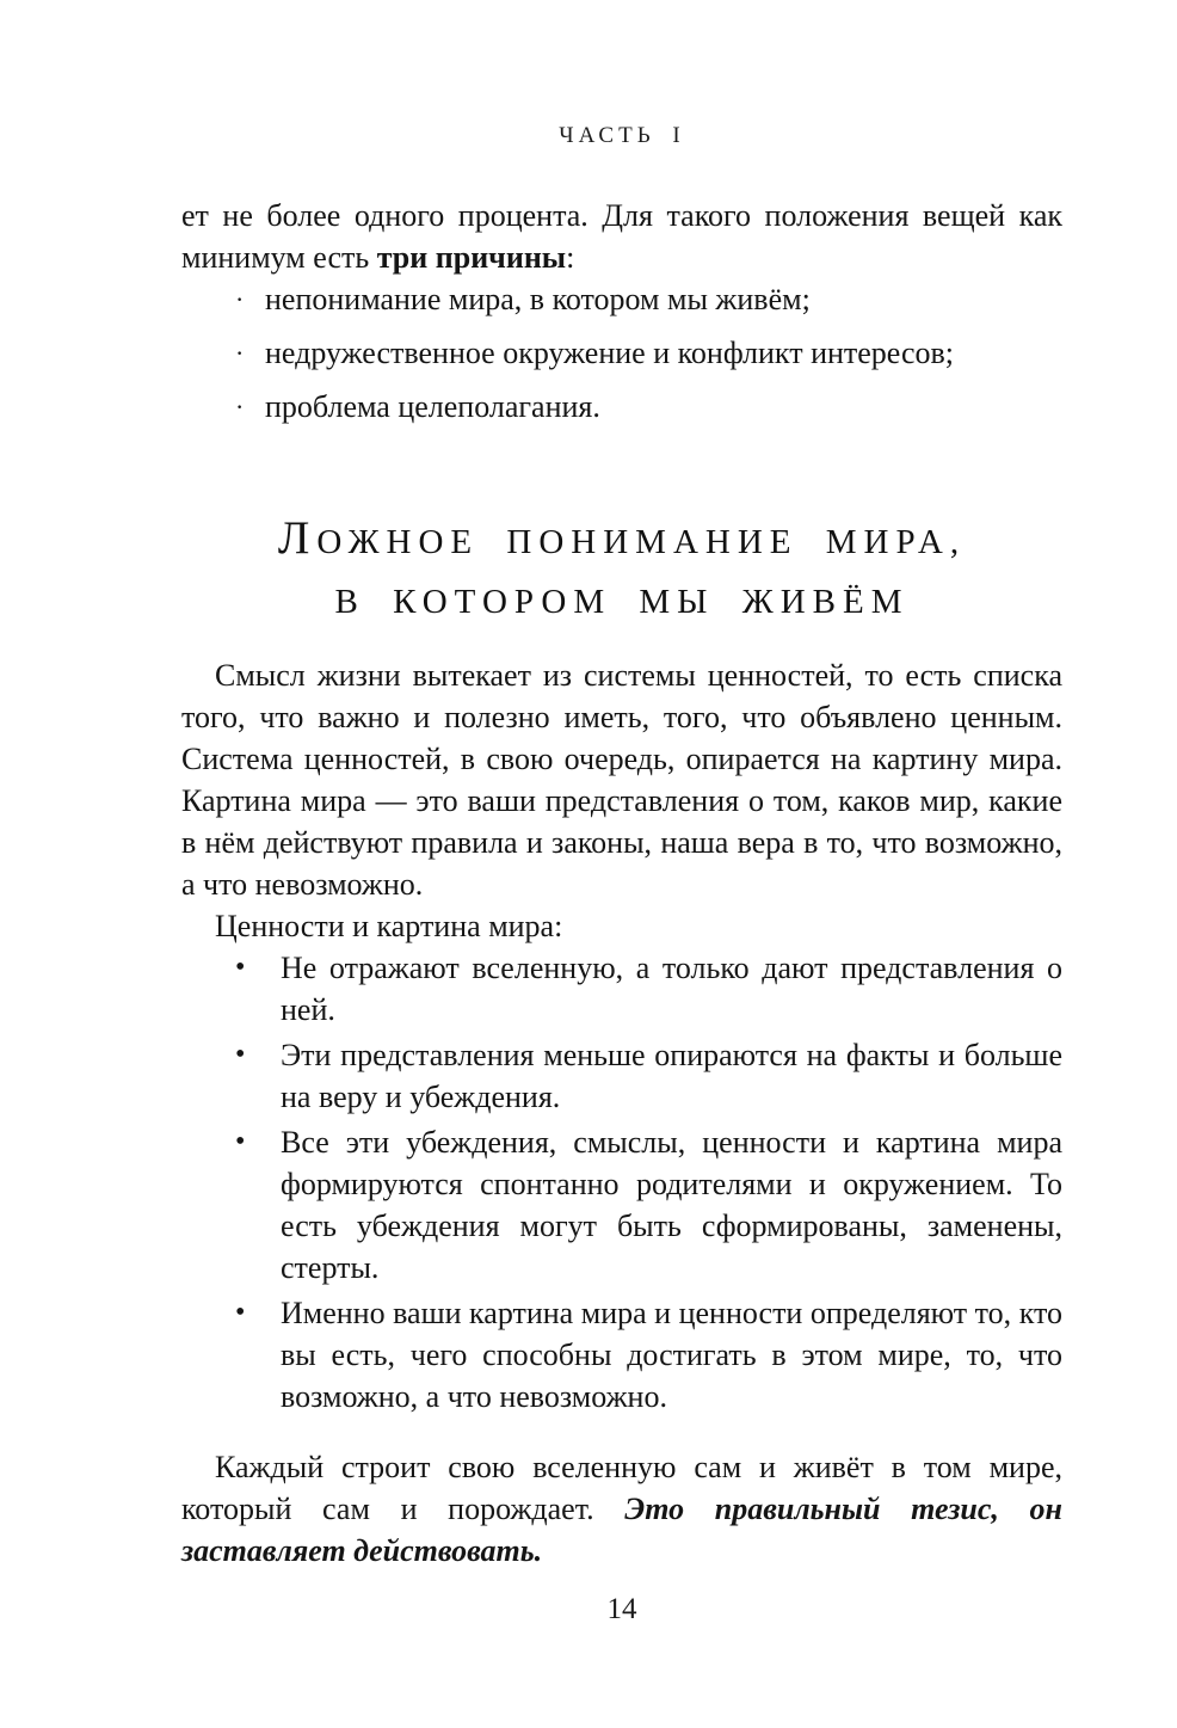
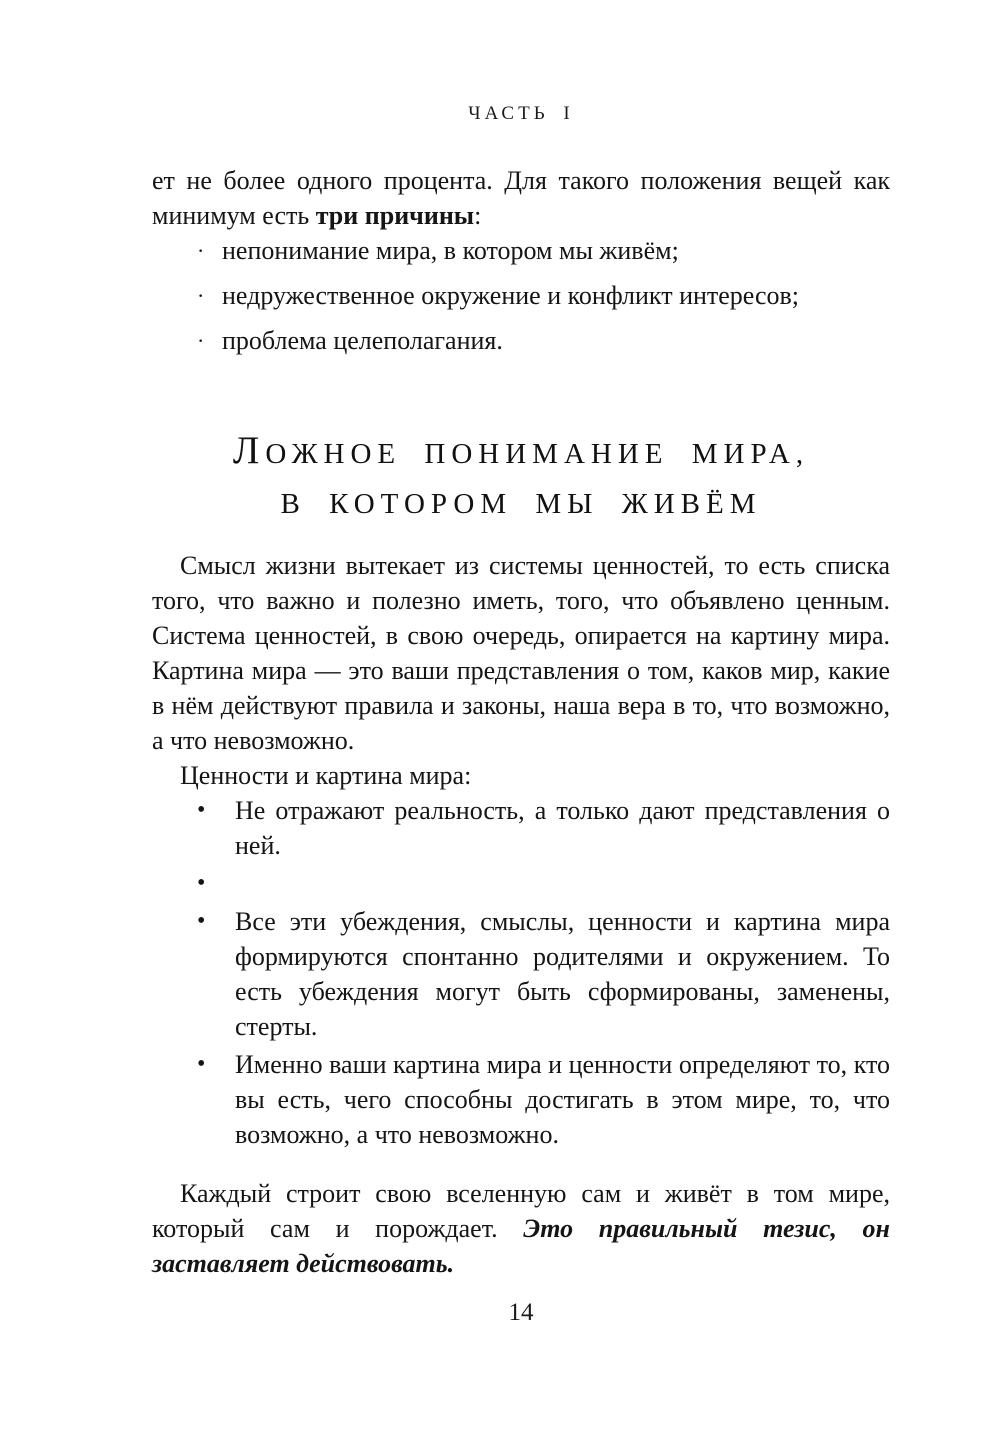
  ЧАСТЬ I
  ет не более одного процента. Для такого положения вещей как минимум есть три причины:
  ·
  непонимание мира, в котором мы живём;
  ·
  недружественное окружение и конфликт интересов;
  ·
  проблема целеполагания.
  ЛОЖНОЕ ПОНИМАНИЕ МИРА,
  В КОТОРОМ МЫ ЖИВЁМ
  Смысл жизни вытекает из системы ценностей, то есть списка того, что важно и полезно иметь, того, что объявлено ценным. Система ценностей, в свою очередь, опирается на картину мира. Картина мира — это ваши представления о том, каков мир, какие в нём действуют правила и законы, наша вера в то, что возможно, а что невозможно.
  Ценности и картина мира:
  •
- Не отражают вселенную, а только дают представления о ней.
+ Не отражают реальность, а только дают представления о ней.
  •
- Эти представления меньше опираются на факты и больше на веру и убеждения.
  •
  Все эти убеждения, смыслы, ценности и картина мира формируются спонтанно родителями и окружением. То есть убеждения могут быть сформированы, заменены, стерты.
  •
  Именно ваши картина мира и ценности определяют то, кто вы есть, чего способны достигать в этом мире, то, что возможно, а что невозможно.
  Каждый строит свою вселенную сам и живёт в том мире, который сам и порождает. Это правильный тезис, он заставляет действовать.
  14
